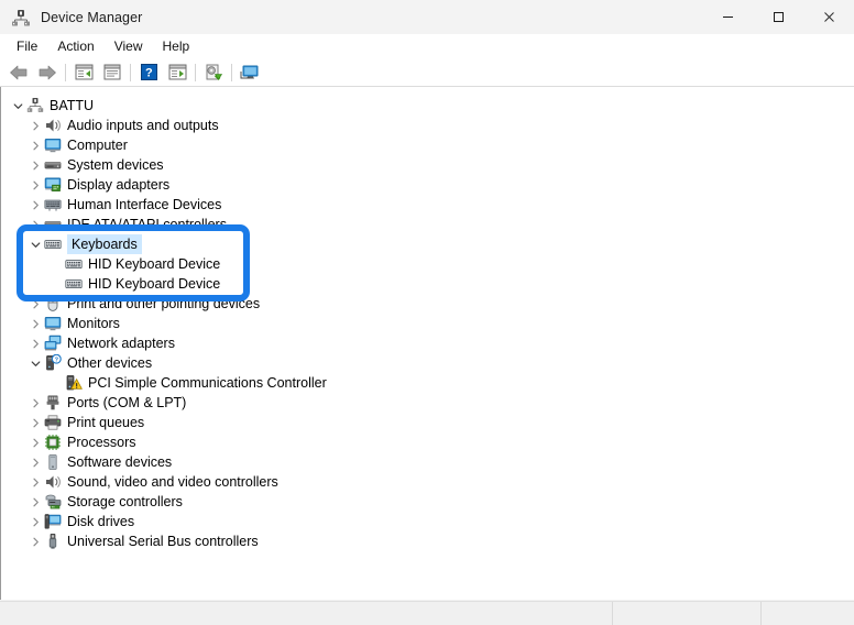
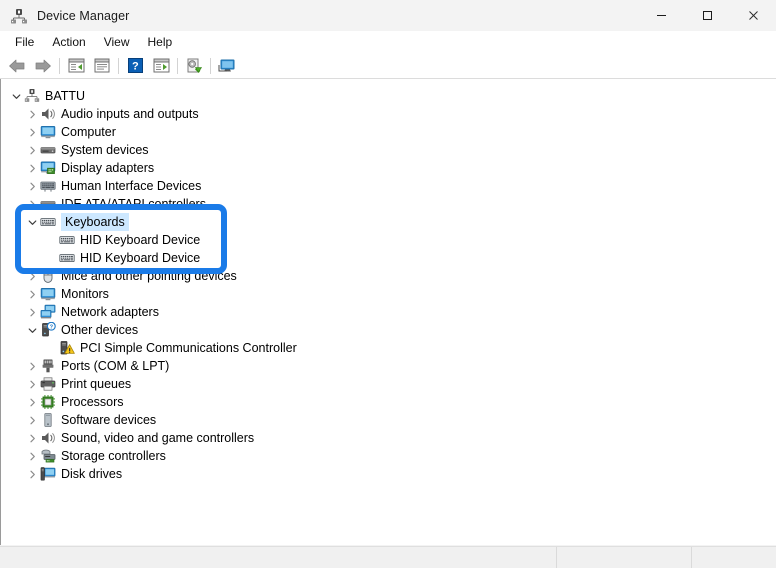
  Device Manager
  File
  Action
  View
  Help
  ?
  BATTU
  Audio inputs and outputs
  Computer
  System devices
  Display adapters
  Human Interface Devices
  IDE ATA/ATAPI controllers
  Keyboards
  HID Keyboard Device
  HID Keyboard Device
- Print and other pointing devices
+ Mice and other pointing devices
  Monitors
  Network adapters
  Other devices
  PCI Simple Communications Controller
  Ports (COM & LPT)
  Print queues
  Processors
  Software devices
- Sound, video and video controllers
+ Sound, video and game controllers
  Storage controllers
  Disk drives
- Universal Serial Bus controllers
